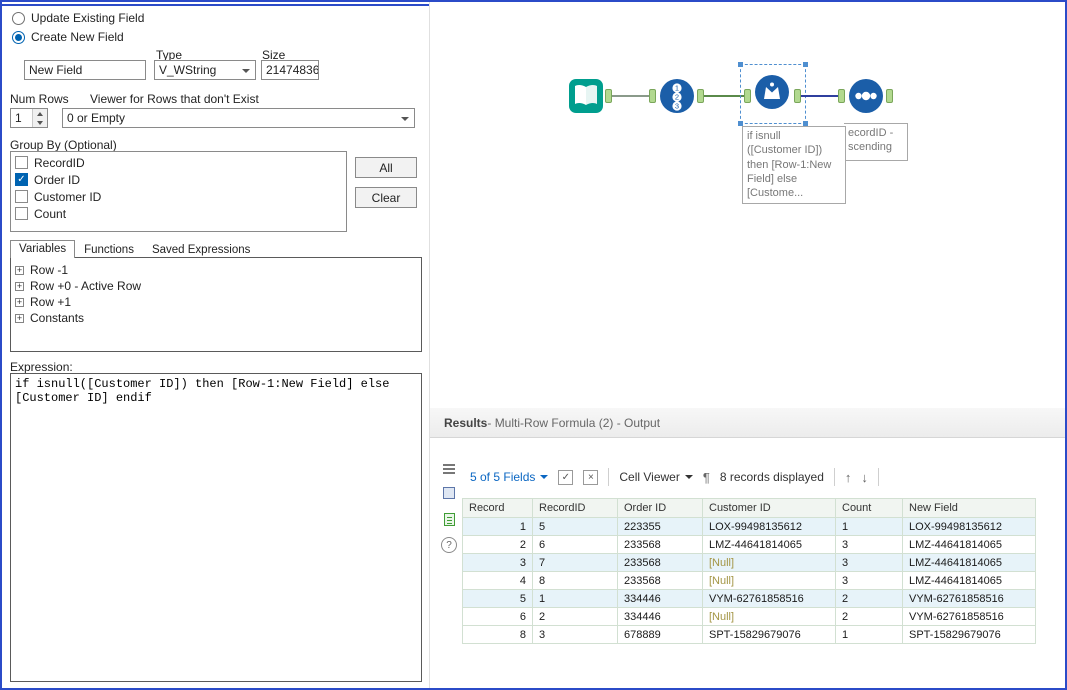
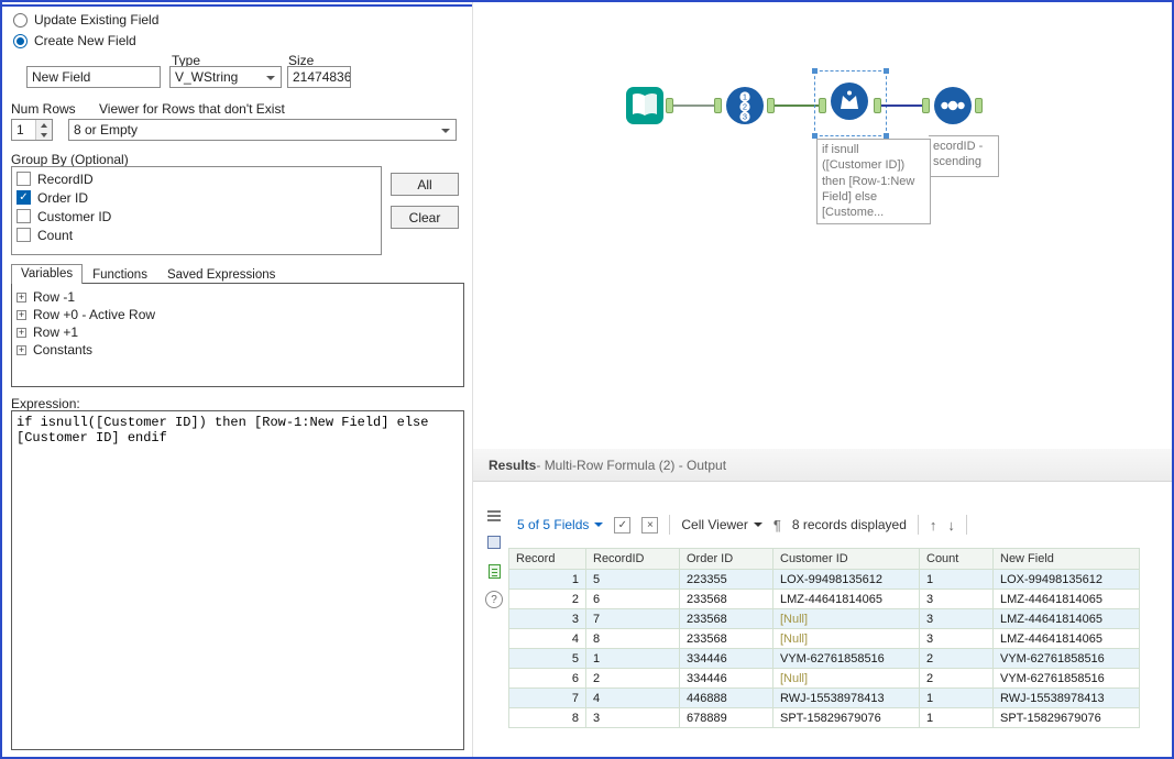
  Update Existing Field
  Create New Field
  New Field
  Type
  V_WString
  Size
  21474836
  Num Rows
  Viewer for Rows that don't Exist
  1
- 0 or Empty
+ 8 or Empty
  Group By (Optional)
  RecordID
  ✓
  Order ID
  Customer ID
  Count
  All
  Clear
  Variables
  Functions
  Saved Expressions
  +
  Row -1
  +
  Row +0 - Active Row
  +
  Row +1
  +
  Constants
  Expression:
  if isnull([Customer ID]) then [Row-1:New Field] else
  [Customer ID] endif
  1
  2
  3
  ecordID -
  scending
  if isnull
  ([Customer ID])
  then [Row-1:New
  Field] else
  [Custome...
  Results
  - Multi-Row Formula (2) - Output
  ?
  5 of 5 Fields
  ✓
  ×
  Cell Viewer
  ¶
  8 records displayed
  ↑
  ↓
  Record	RecordID	Order ID	Customer ID	Count	New Field
  1	5	223355	LOX-99498135612	1	LOX-99498135612
  2	6	233568	LMZ-44641814065	3	LMZ-44641814065
  3	7	233568	[Null]	3	LMZ-44641814065
  4	8	233568	[Null]	3	LMZ-44641814065
  5	1	334446	VYM-62761858516	2	VYM-62761858516
  6	2	334446	[Null]	2	VYM-62761858516
+ 7	4	446888	RWJ-15538978413	1	RWJ-15538978413
  8	3	678889	SPT-15829679076	1	SPT-15829679076
